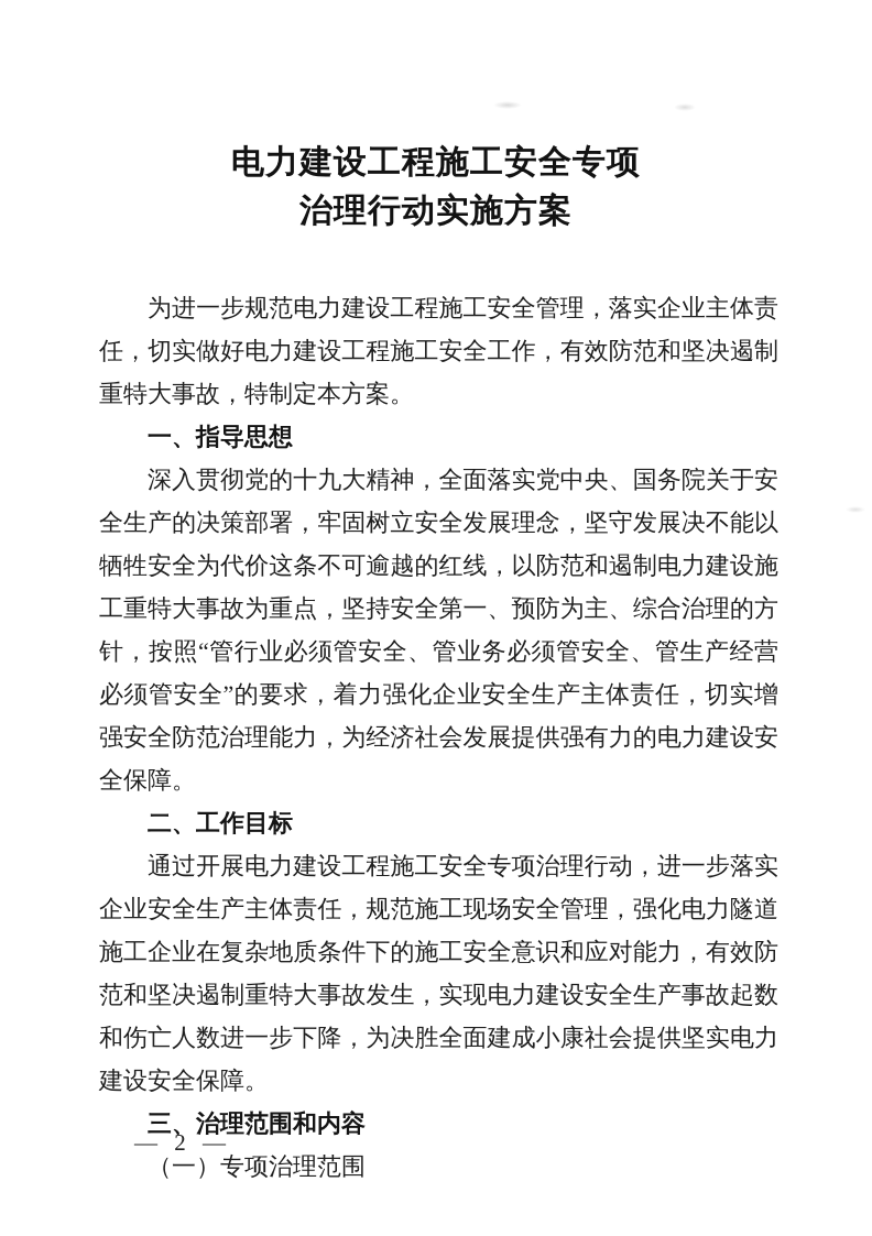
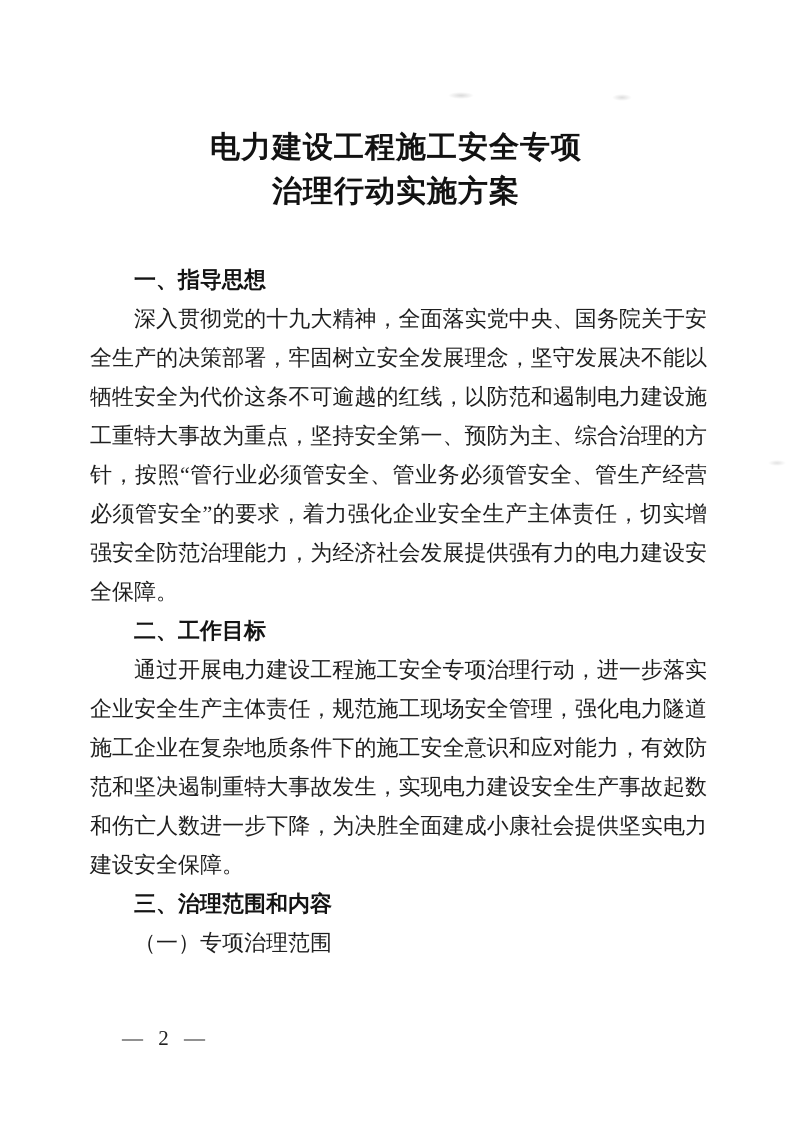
  电力建设工程施工安全专项
  治理行动实施方案
- 为进一步规范电力建设工程施工安全管理，落实企业主体责任，切实做好电力建设工程施工安全工作，有效防范和坚决遏制重特大事故，特制定本方案。
  一、指导思想
  深入贯彻党的十九大精神，全面落实党中央、国务院关于安全生产的决策部署，牢固树立安全发展理念，坚守发展决不能以牺牲安全为代价这条不可逾越的红线，以防范和遏制电力建设施工重特大事故为重点，坚持安全第一、预防为主、综合治理的方针，按照“管行业必须管安全、管业务必须管安全、管生产经营必须管安全”的要求，着力强化企业安全生产主体责任，切实增强安全防范治理能力，为经济社会发展提供强有力的电力建设安全保障。
  二、工作目标
  通过开展电力建设工程施工安全专项治理行动，进一步落实企业安全生产主体责任，规范施工现场安全管理，强化电力隧道施工企业在复杂地质条件下的施工安全意识和应对能力，有效防范和坚决遏制重特大事故发生，实现电力建设安全生产事故起数和伤亡人数进一步下降，为决胜全面建成小康社会提供坚实电力建设安全保障。
  三、治理范围和内容
  （一）专项治理范围
  — 2 —
